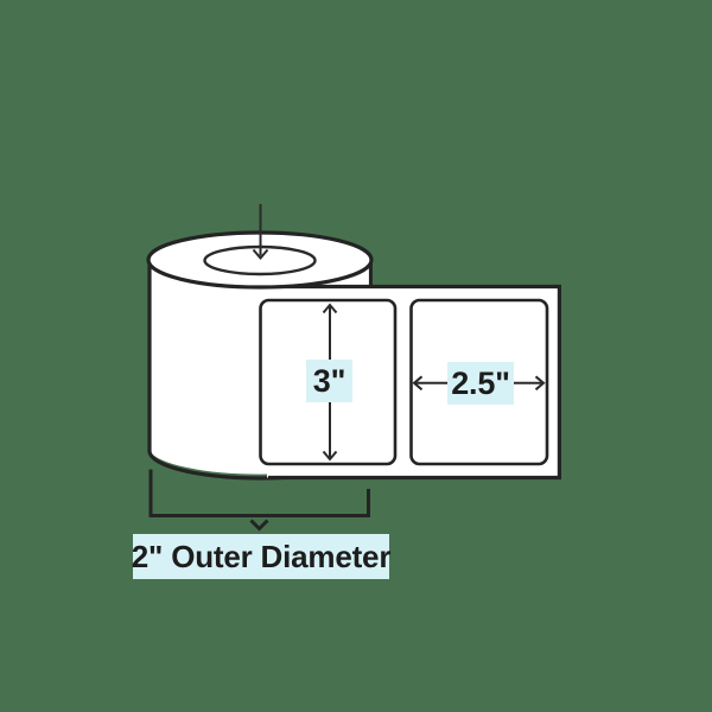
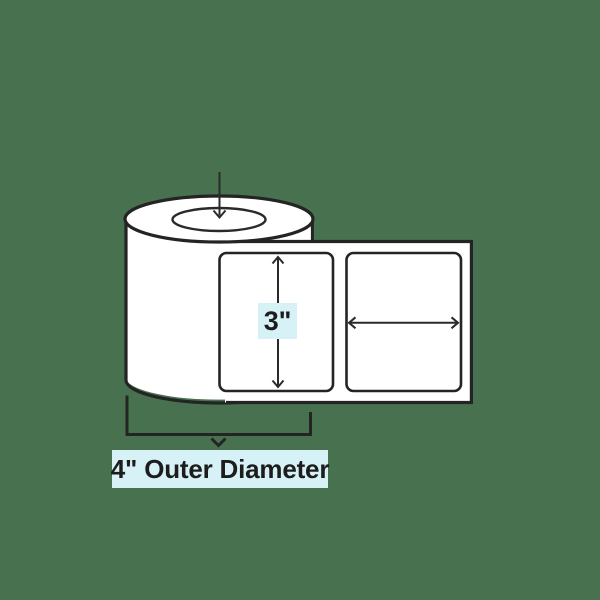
  3"
- 2.5"
- 2" Outer Diameter
+ 4" Outer Diameter
